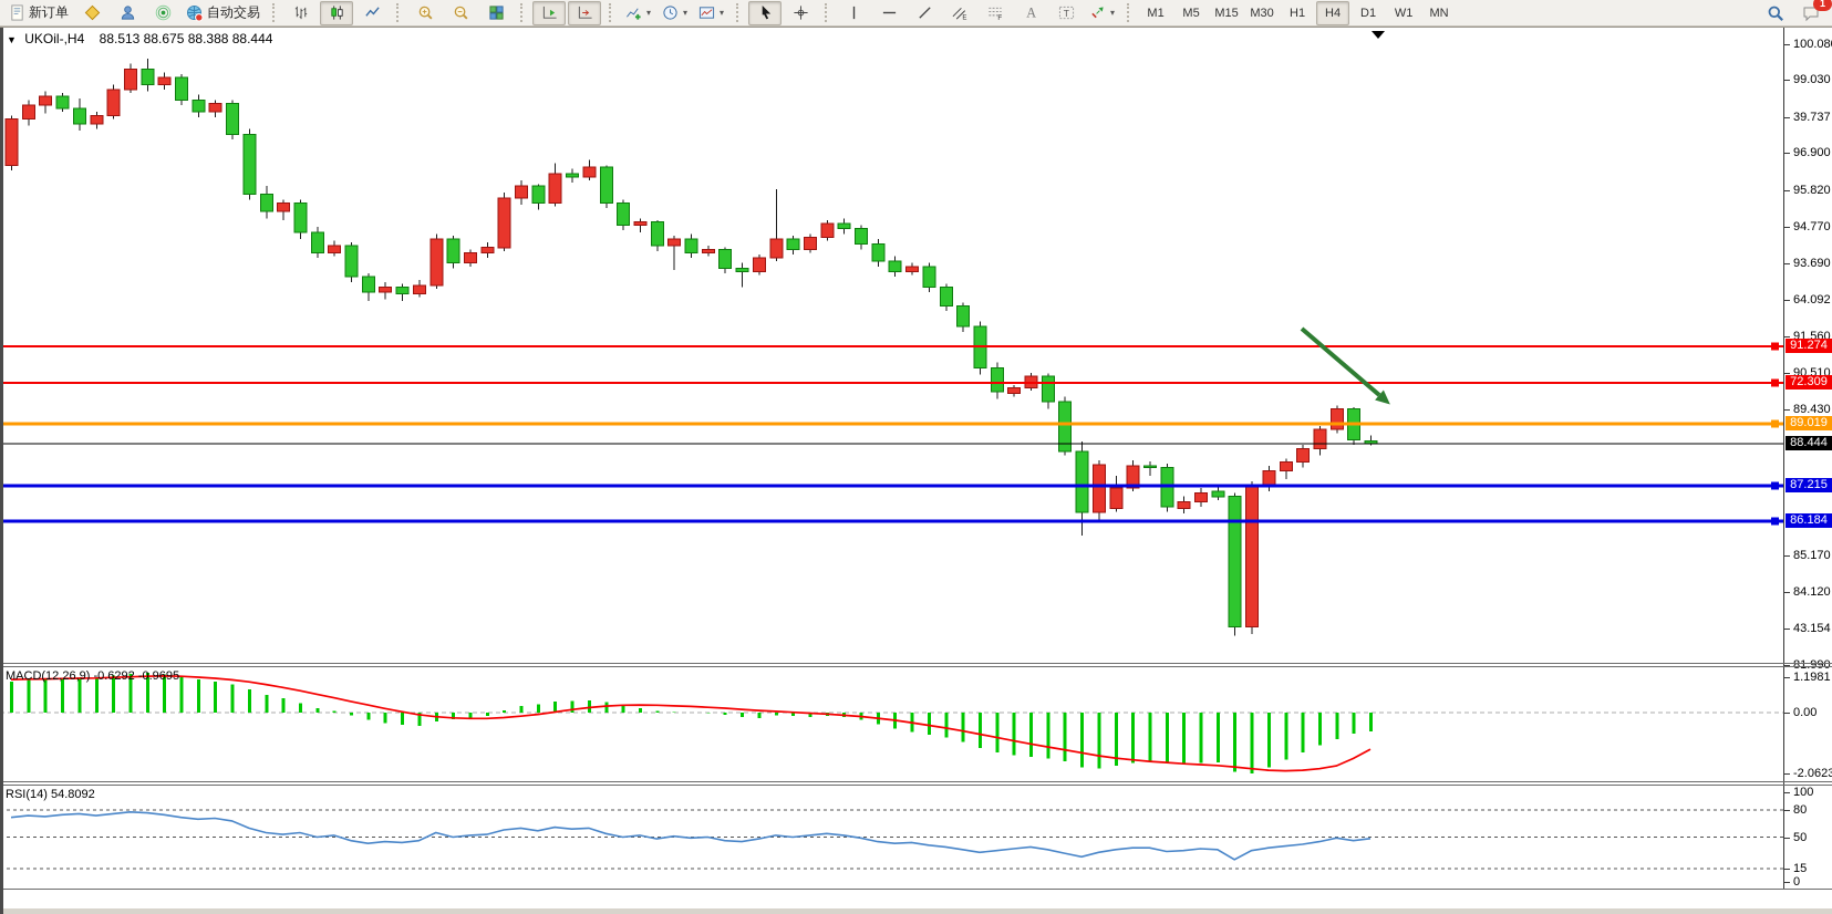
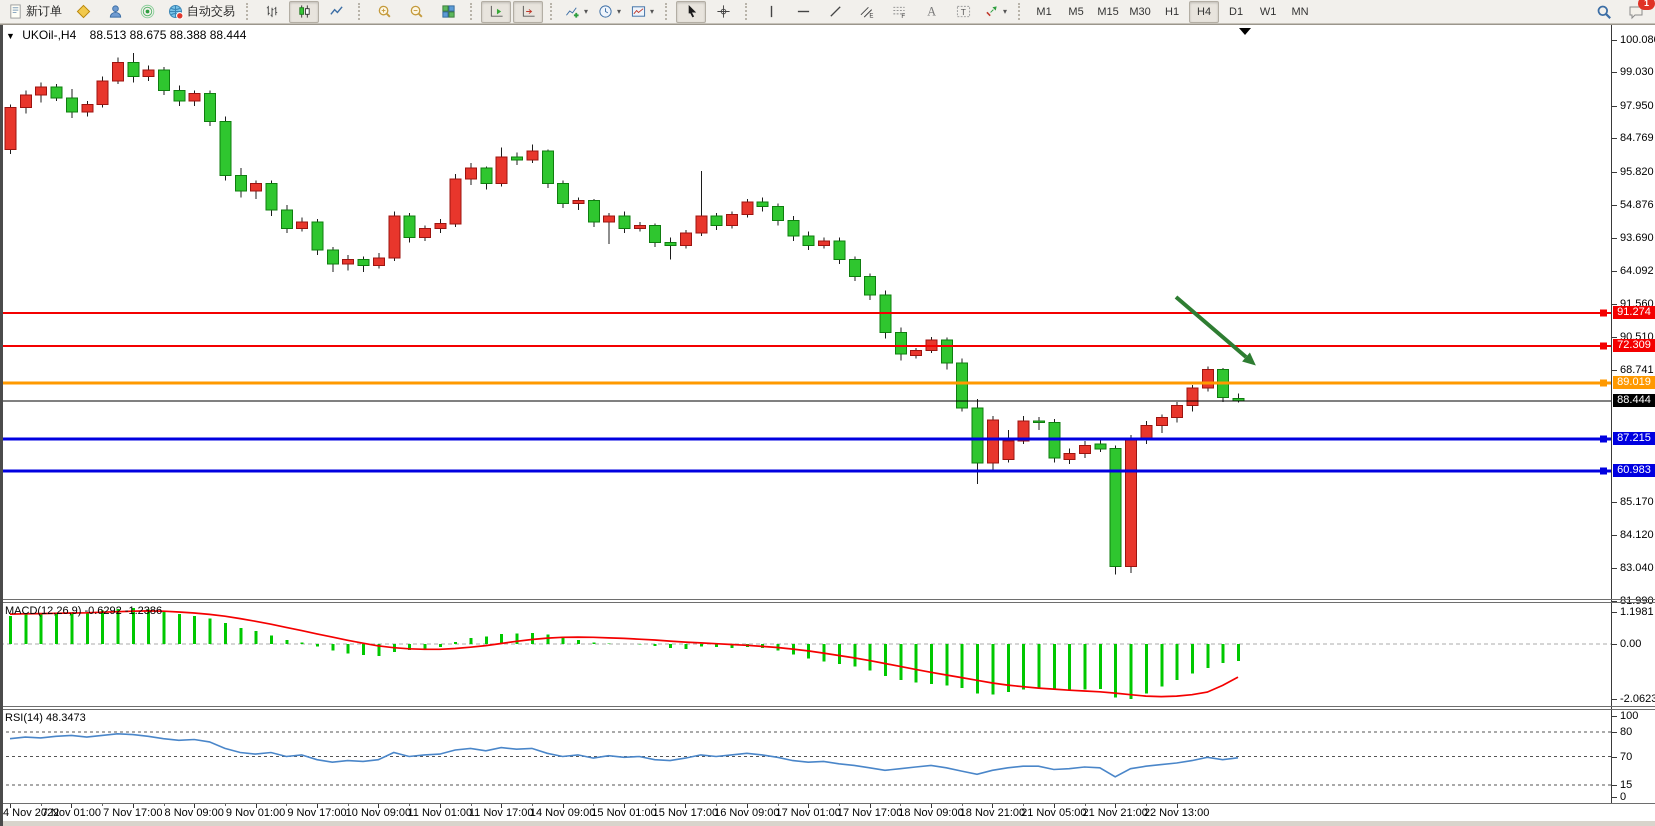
  新订单
  自动交易
  ▾
  ▾
  ▾
  A
  T
  ▾
  M1
  M5
  M15
  M30
  H1
  H4
  D1
  W1
  MN
  1
  ▼ UKOil-,H4 88.513 88.675 88.388 88.444
- MACD(12,26,9) -0.6292 -0.9695
+ MACD(12,26,9) -0.6292 -1.2386
- RSI(14) 54.8092
+ RSI(14) 48.3473
  100.08
  99.030
- 39.737
+ 97.950
- 96.900
+ 84.769
  95.820
- 94.770
+ 54.876
  93.690
  64.092
  91.560
  90.510
- 89.430
+ 68.741
  85.170
  84.120
- 43.154
+ 83.040
  1.1981
  0.00
  -2.0623
  100
  80
- 50
+ 70
  15
  0
  91.274
  72.309
  89.019
  88.444
  87.215
- 86.184
+ 60.983
+ 4 Nov 2022
+ 7 Nov 01:00
+ 7 Nov 17:00
+ 8 Nov 09:00
+ 9 Nov 01:00
+ 9 Nov 17:00
+ 10 Nov 09:00
+ 11 Nov 01:00
+ 11 Nov 17:00
+ 14 Nov 09:00
+ 15 Nov 01:00
+ 15 Nov 17:00
+ 16 Nov 09:00
+ 17 Nov 01:00
+ 17 Nov 17:00
+ 18 Nov 09:00
+ 18 Nov 21:00
+ 21 Nov 05:00
+ 21 Nov 21:00
+ 22 Nov 13:00
